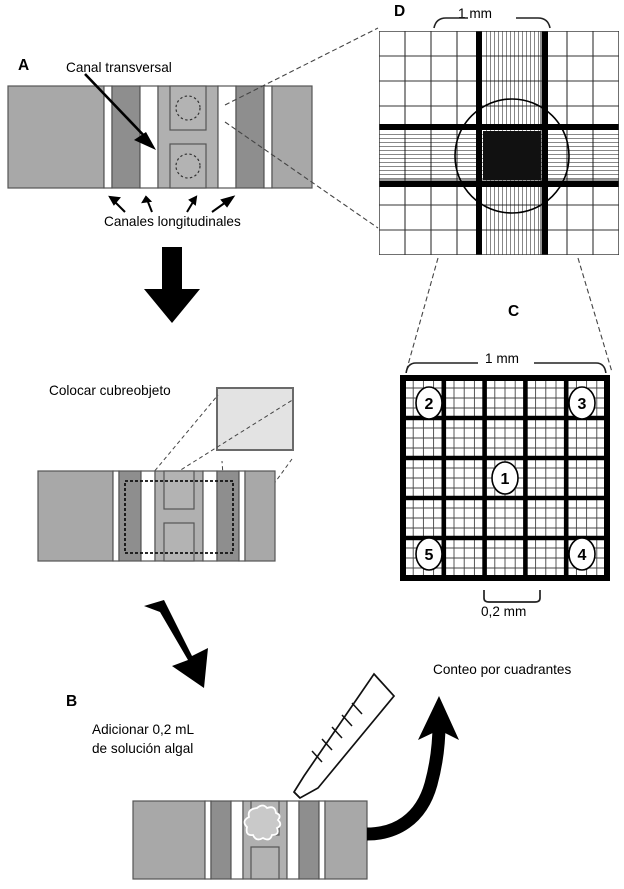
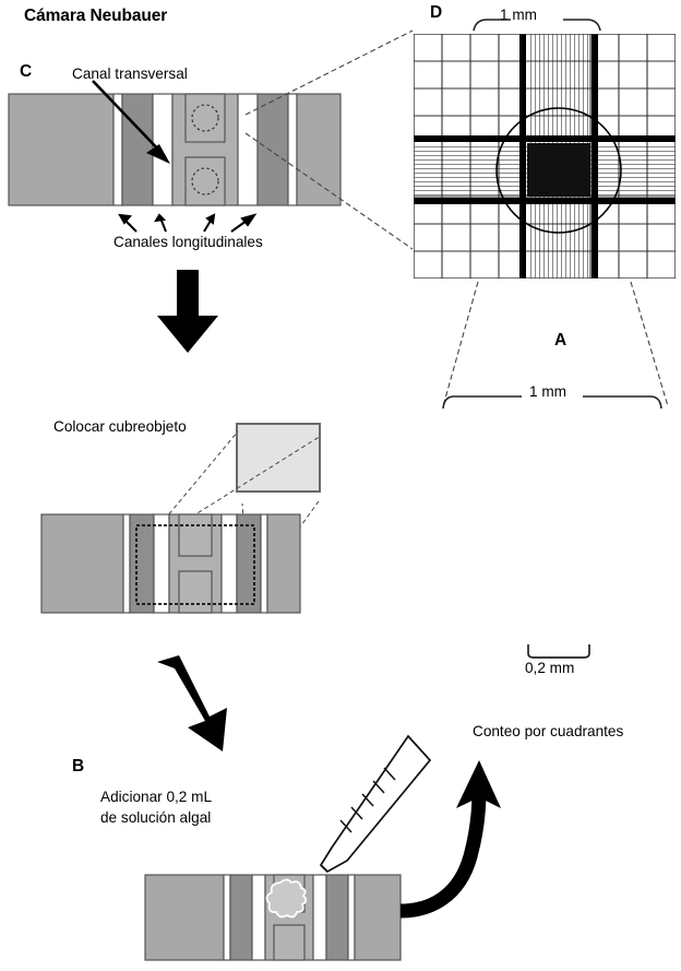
+ Cámara Neubauer
- A
+ C
  D
- C
+ A
  B
  Canal transversal
  Canales longitudinales
  Colocar cubreobjeto
  Adicionar 0,2 mL
  de solución algal
  Conteo por cuadrantes
  1 mm
  1 mm
  0,2 mm
- 1
- 2
- 3
- 4
- 5
